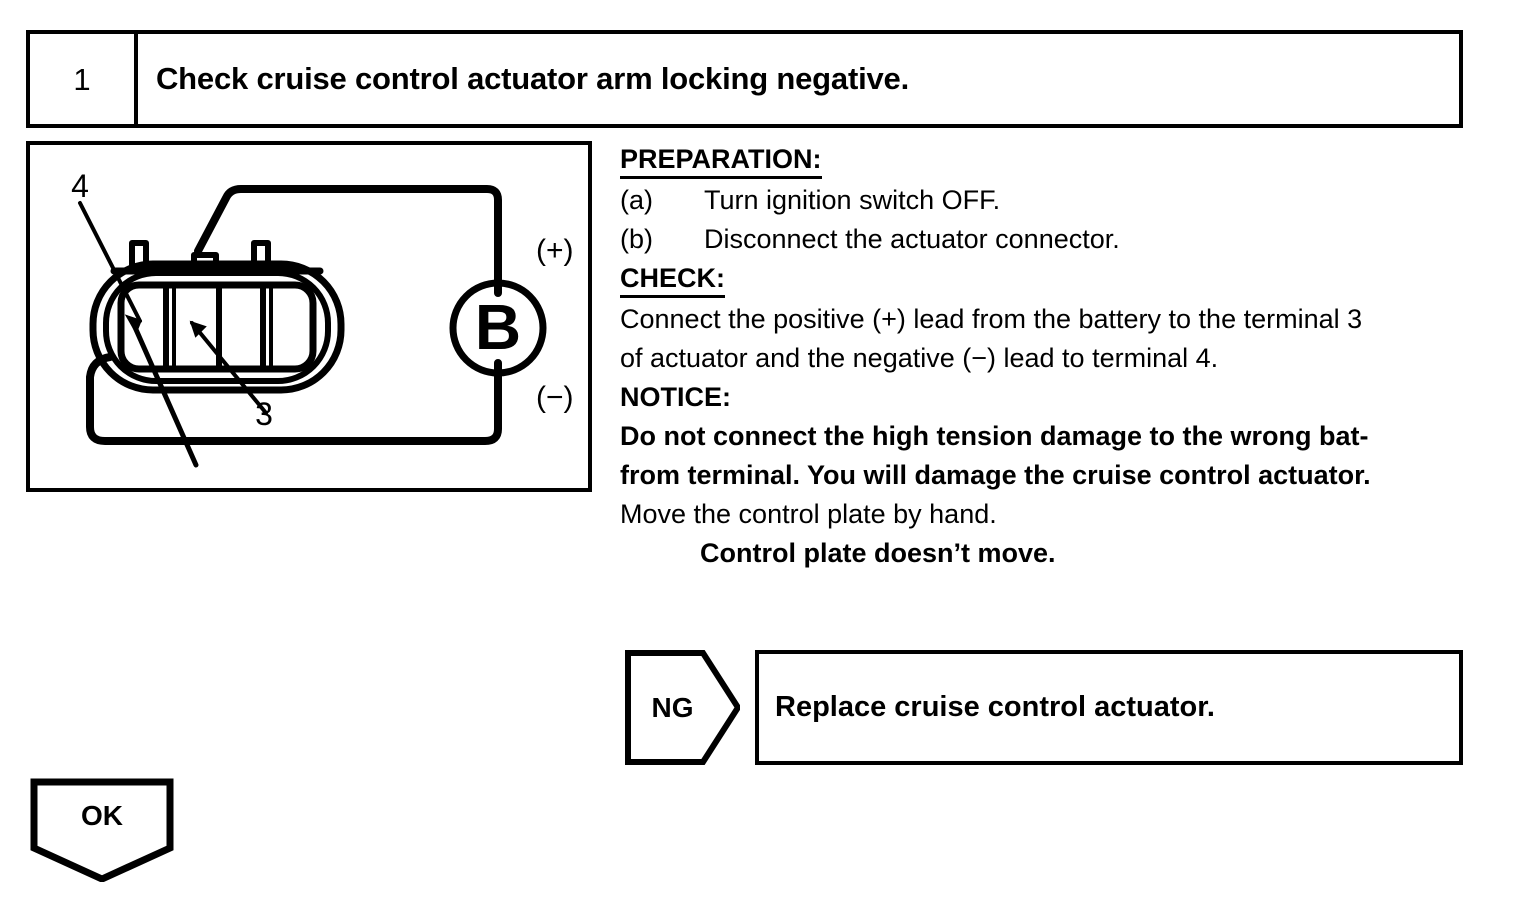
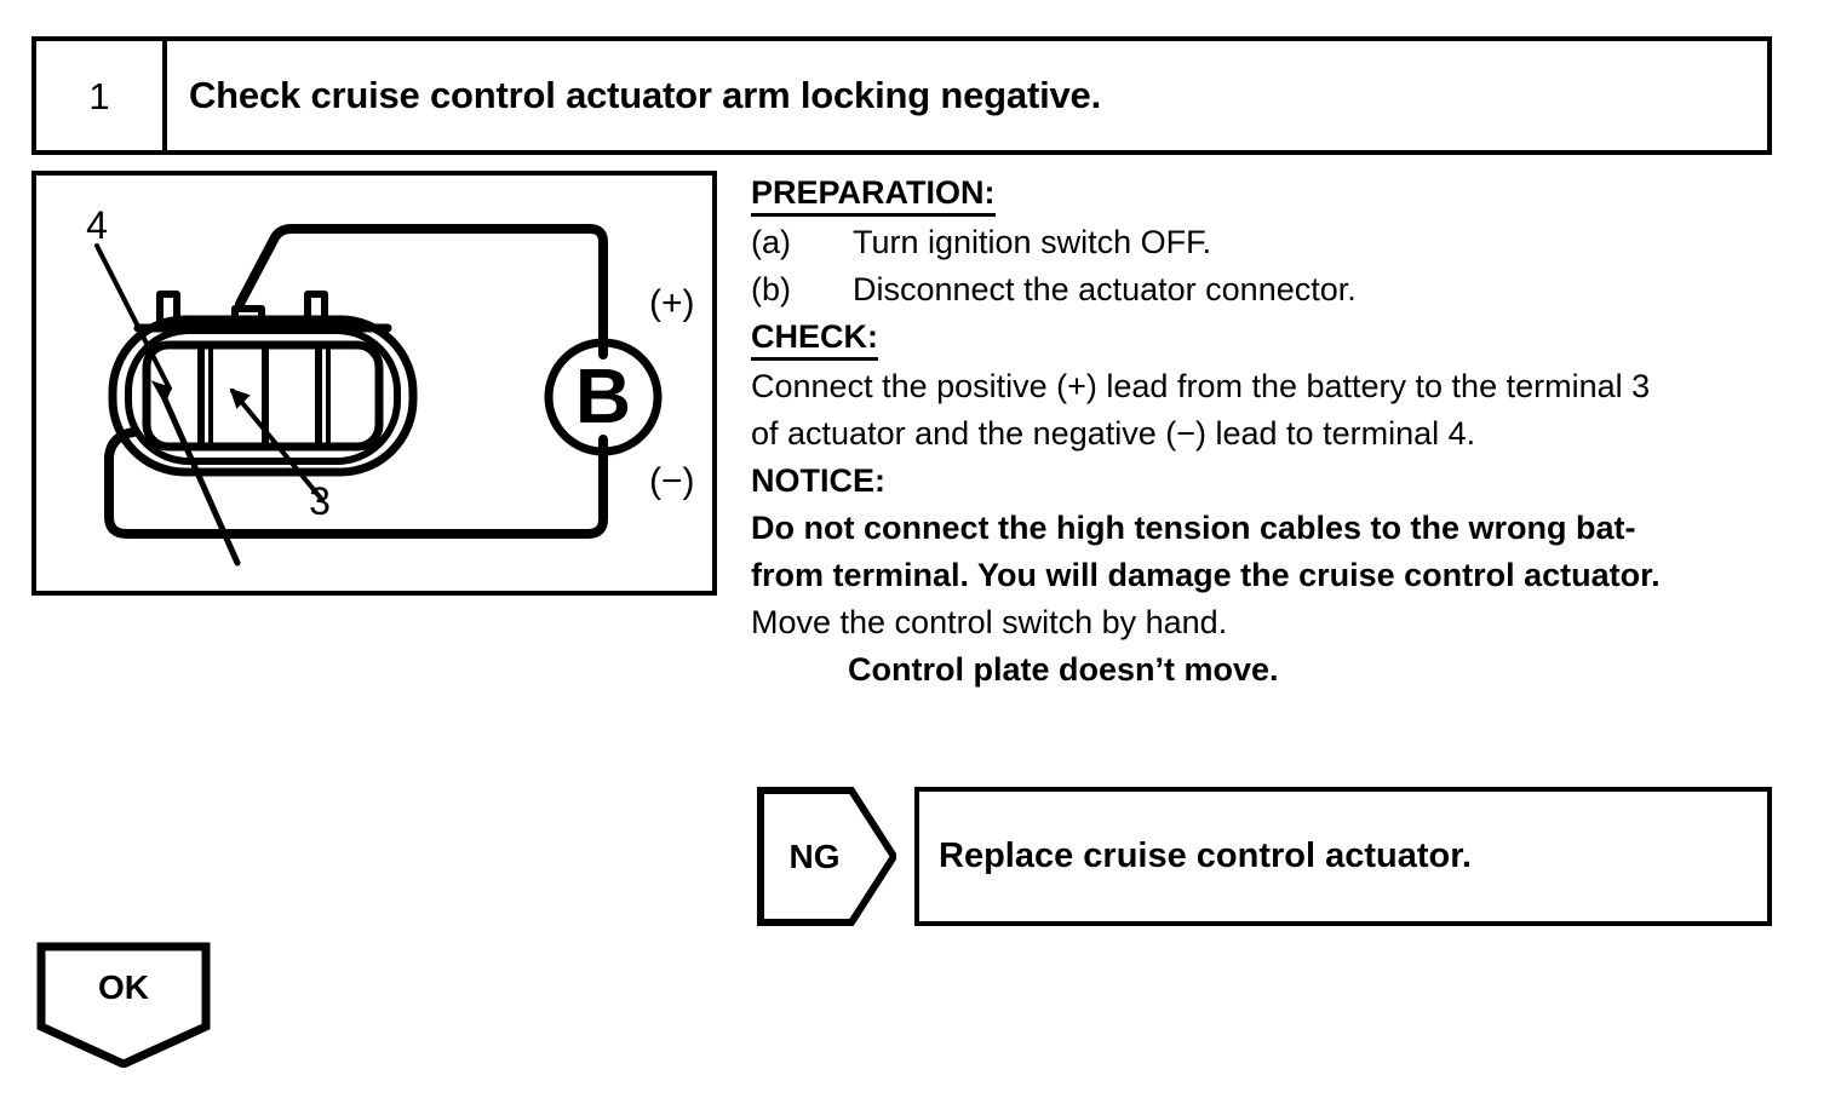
  1
  Check cruise control actuator arm locking negative.
  B
  (+)
  (−)
  4
  3
  PREPARATION:
  (a)
  Turn ignition switch OFF.
  (b)
  Disconnect the actuator connector.
  CHECK:
  Connect the positive (+) lead from the battery to the terminal 3
  of actuator and the negative (−) lead to terminal 4.
  NOTICE:
- Do not connect the high tension damage to the wrong bat-
+ Do not connect the high tension cables to the wrong bat-
  from terminal. You will damage the cruise control actuator.
- Move the control plate by hand.
+ Move the control switch by hand.
  Control plate doesn’t move.
  NG
  Replace cruise control actuator.
  OK
